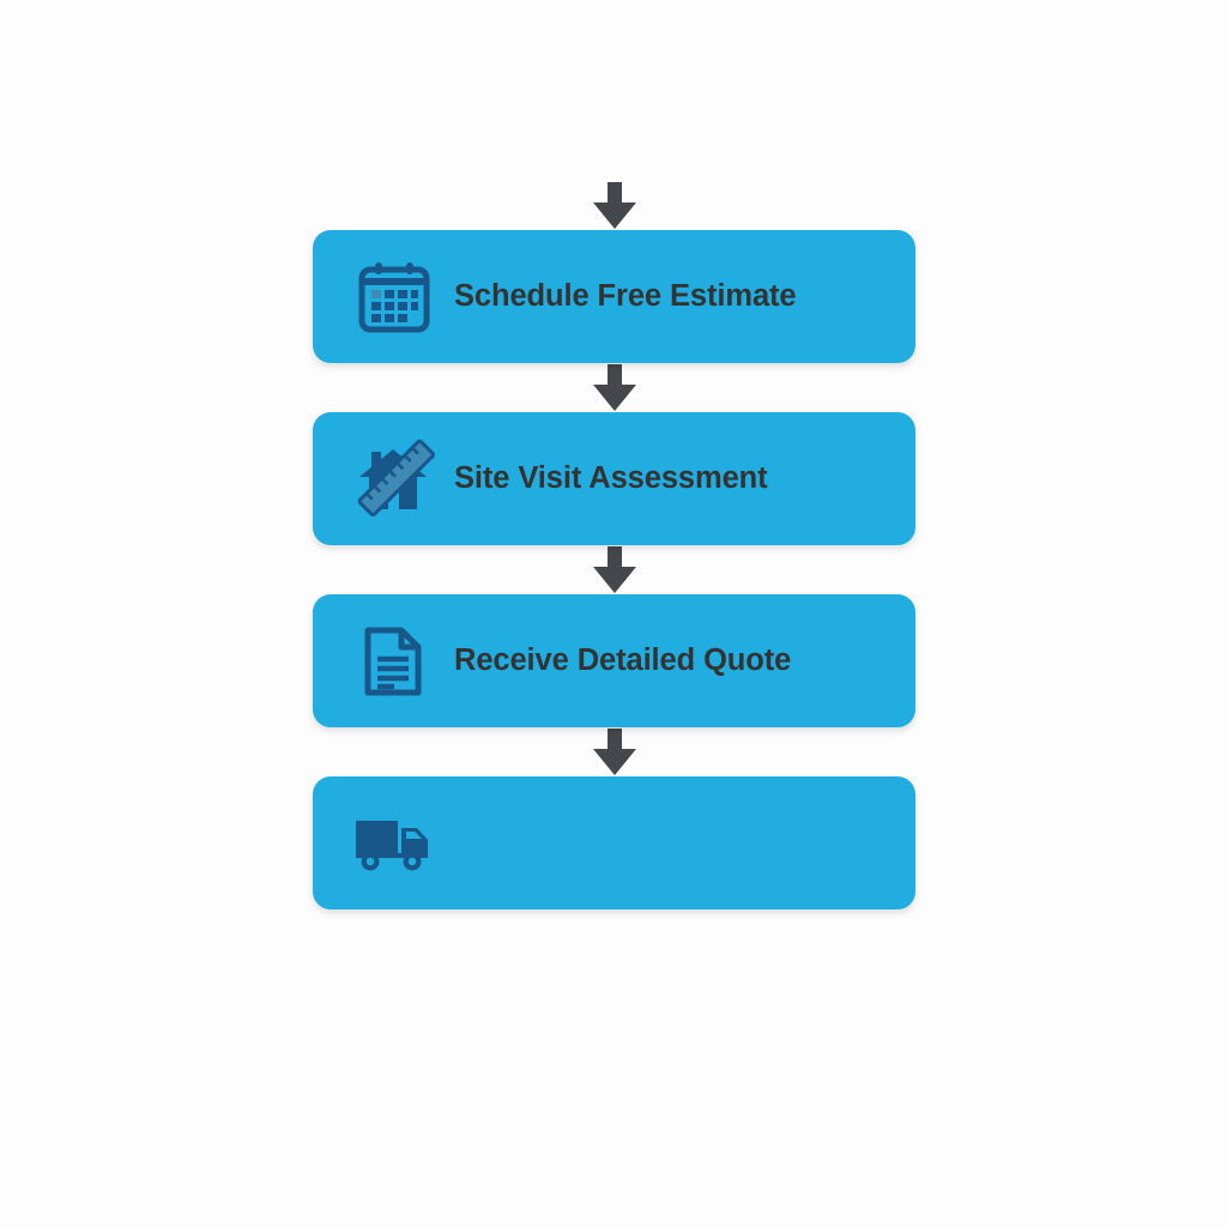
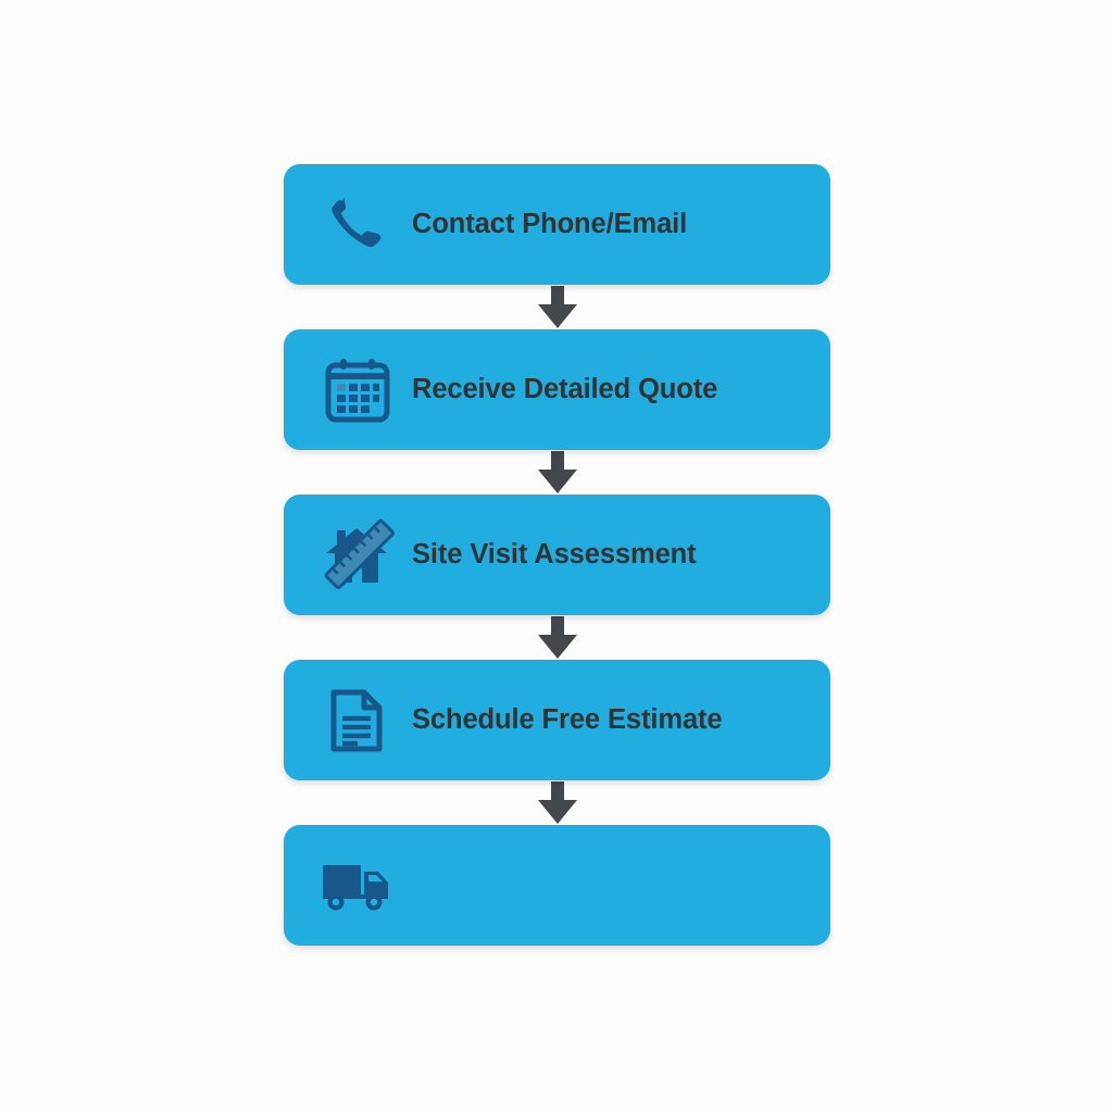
+ Contact Phone/Email
- Schedule Free Estimate
+ Receive Detailed Quote
  Site Visit Assessment
- Receive Detailed Quote
+ Schedule Free Estimate
